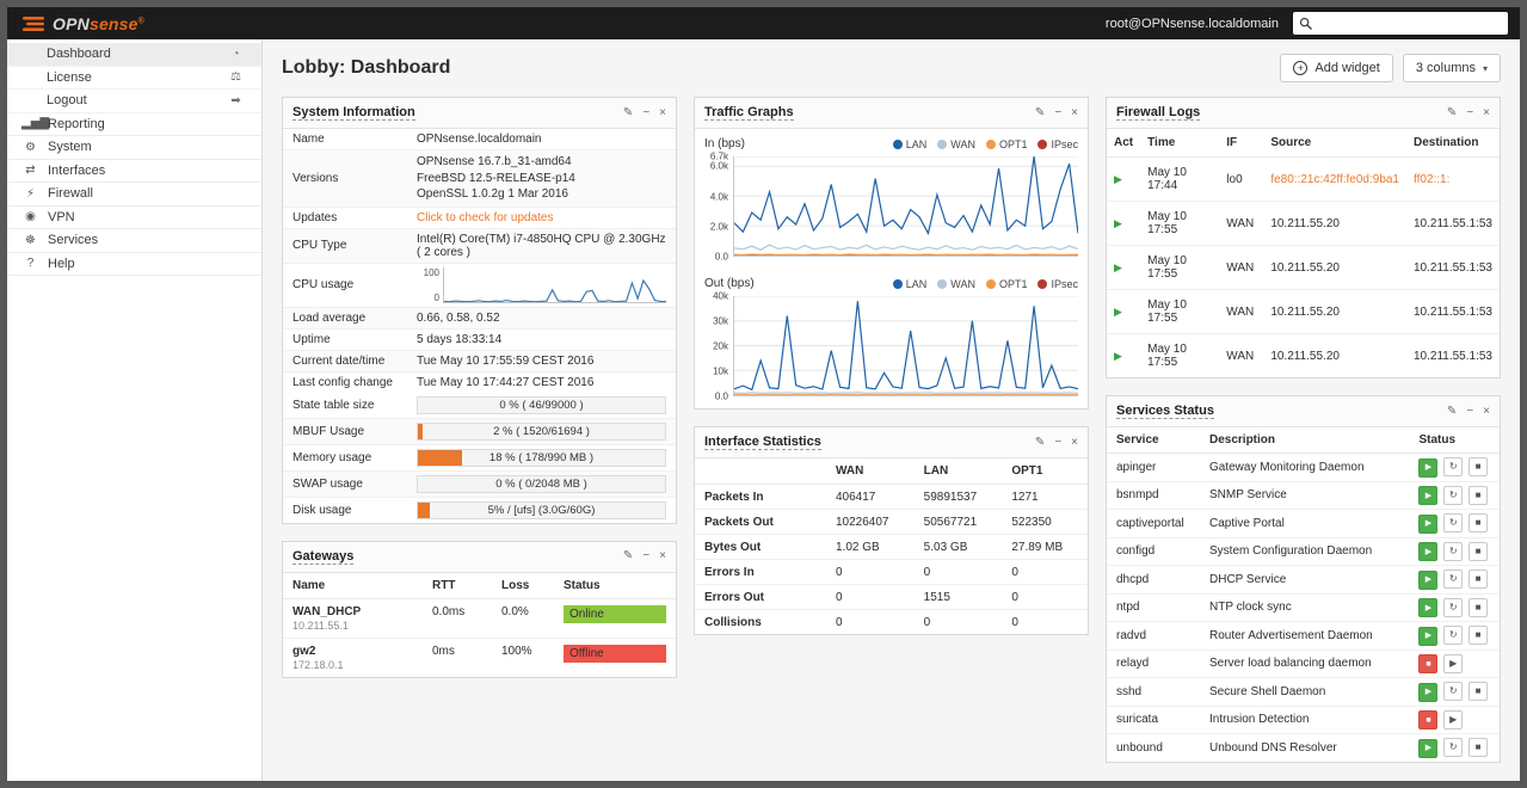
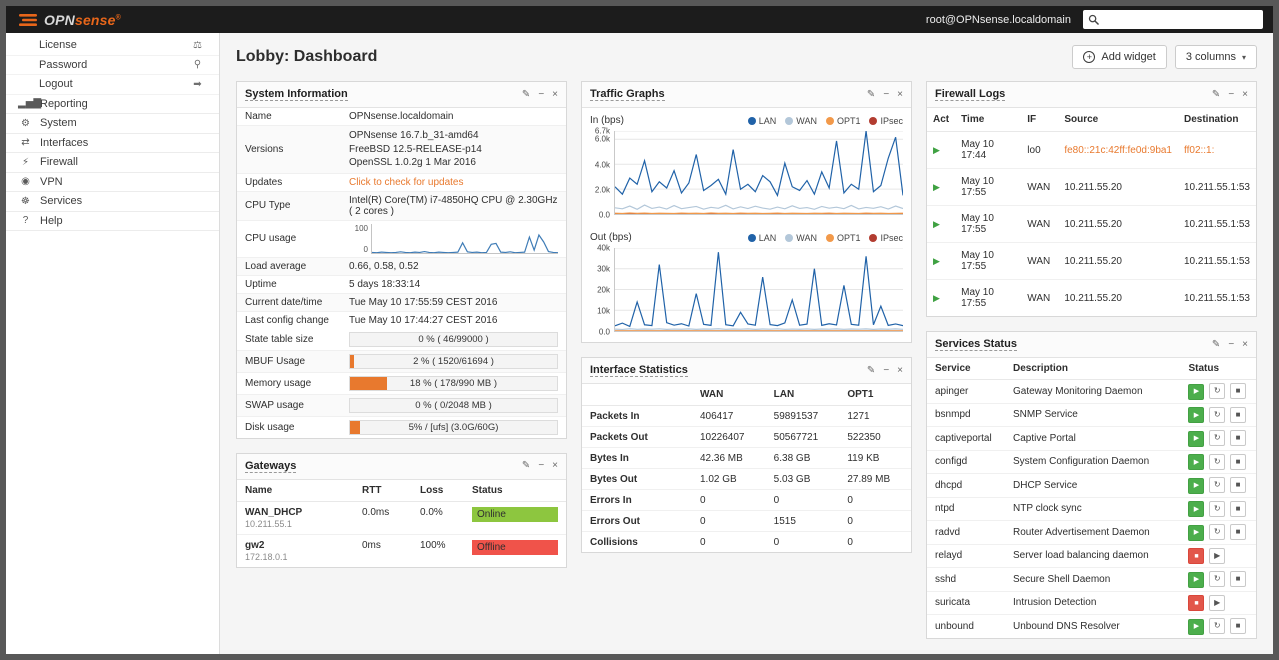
  OPNsense
  root@OPNsense.localdomain
- ◔
- Dashboard
  ⚖
  License
+ ⚲
+ Password
  ➡
  Logout
  ▂▅▇
  Reporting
  ⚙
  System
  ⇄
  Interfaces
  ⚡
  Firewall
  ◉
  VPN
  ☸
  Services
  ?
  Help
  Lobby: Dashboard
  +
  Add widget
  3 columns
  ▾
  System Information
  ✎
  −
  ×
  Name	OPNsense.localdomain
  Versions	OPNsense 16.7.b_31-amd64 FreeBSD 12.5-RELEASE-p14 OpenSSL 1.0.2g 1 Mar 2016
  Updates	Click to check for updates
  CPU Type	Intel(R) Core(TM) i7-4850HQ CPU @ 2.30GHz ( 2 cores )
  CPU usage	100 0
  Load average	0.66, 0.58, 0.52
  Uptime	5 days 18:33:14
  Current date/time	Tue May 10 17:55:59 CEST 2016
  Last config change	Tue May 10 17:44:27 CEST 2016
  State table size	0 % ( 46/99000 )
  MBUF Usage	2 % ( 1520/61694 )
  Memory usage	18 % ( 178/990 MB )
  SWAP usage	0 % ( 0/2048 MB )
  Disk usage	5% / [ufs] (3.0G/60G)
  Gateways
  ✎
  −
  ×
  Name	RTT	Loss	Status
  WAN_DHCP 10.211.55.1	0.0ms	0.0%	Online
  gw2 172.18.0.1	0ms	100%	Offline
  Traffic Graphs
  ✎
  −
  ×
  In (bps)
  LAN
  WAN
  OPT1
  IPsec
  6.7k
  6.0k
  4.0k
  2.0k
  0.0
  Out (bps)
  LAN
  WAN
  OPT1
  IPsec
  40k
  30k
  20k
  10k
  0.0
  Interface Statistics
  ✎
  −
  ×
  	WAN	LAN	OPT1
  Packets In	406417	59891537	1271
  Packets Out	10226407	50567721	522350
+ Bytes In	42.36 MB	6.38 GB	119 KB
  Bytes Out	1.02 GB	5.03 GB	27.89 MB
  Errors In	0	0	0
  Errors Out	0	1515	0
  Collisions	0	0	0
  Firewall Logs
  ✎
  −
  ×
  Act	Time	IF	Source	Destination
  ▶	May 10 17:44	lo0	fe80::21c:42ff:fe0d:9ba1	ff02::1:
  ▶	May 10 17:55	WAN	10.211.55.20	10.211.55.1:53
  ▶	May 10 17:55	WAN	10.211.55.20	10.211.55.1:53
  ▶	May 10 17:55	WAN	10.211.55.20	10.211.55.1:53
  ▶	May 10 17:55	WAN	10.211.55.20	10.211.55.1:53
  Services Status
  ✎
  −
  ×
  Service	Description	Status
  apinger	Gateway Monitoring Daemon	↻ ■
  bsnmpd	SNMP Service	↻ ■
  captiveportal	Captive Portal	↻ ■
  configd	System Configuration Daemon	↻ ■
  dhcpd	DHCP Service	↻ ■
  ntpd	NTP clock sync	↻ ■
  radvd	Router Advertisement Daemon	↻ ■
  relayd	Server load balancing daemon	▶
  sshd	Secure Shell Daemon	↻ ■
  suricata	Intrusion Detection	▶
  unbound	Unbound DNS Resolver	↻ ■
